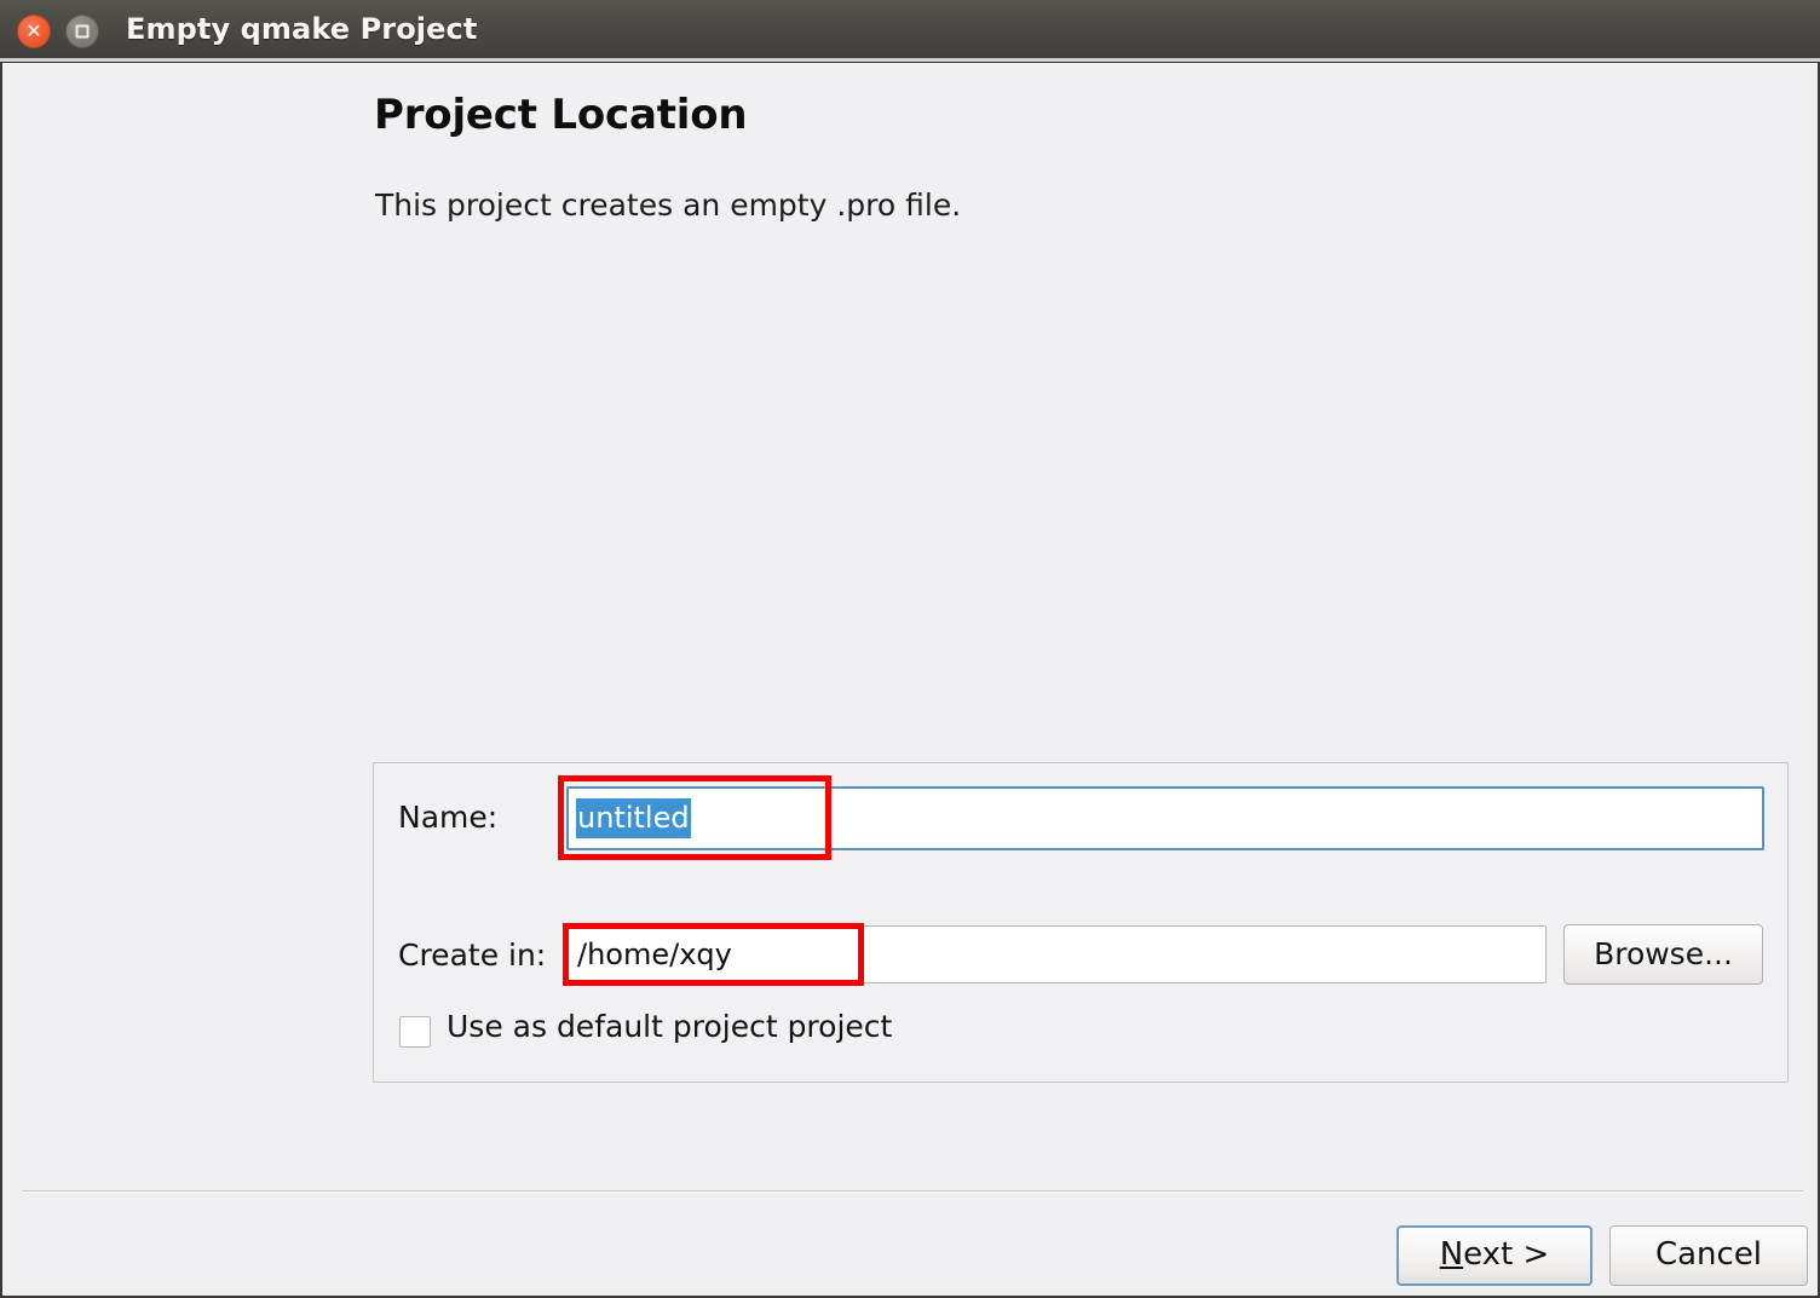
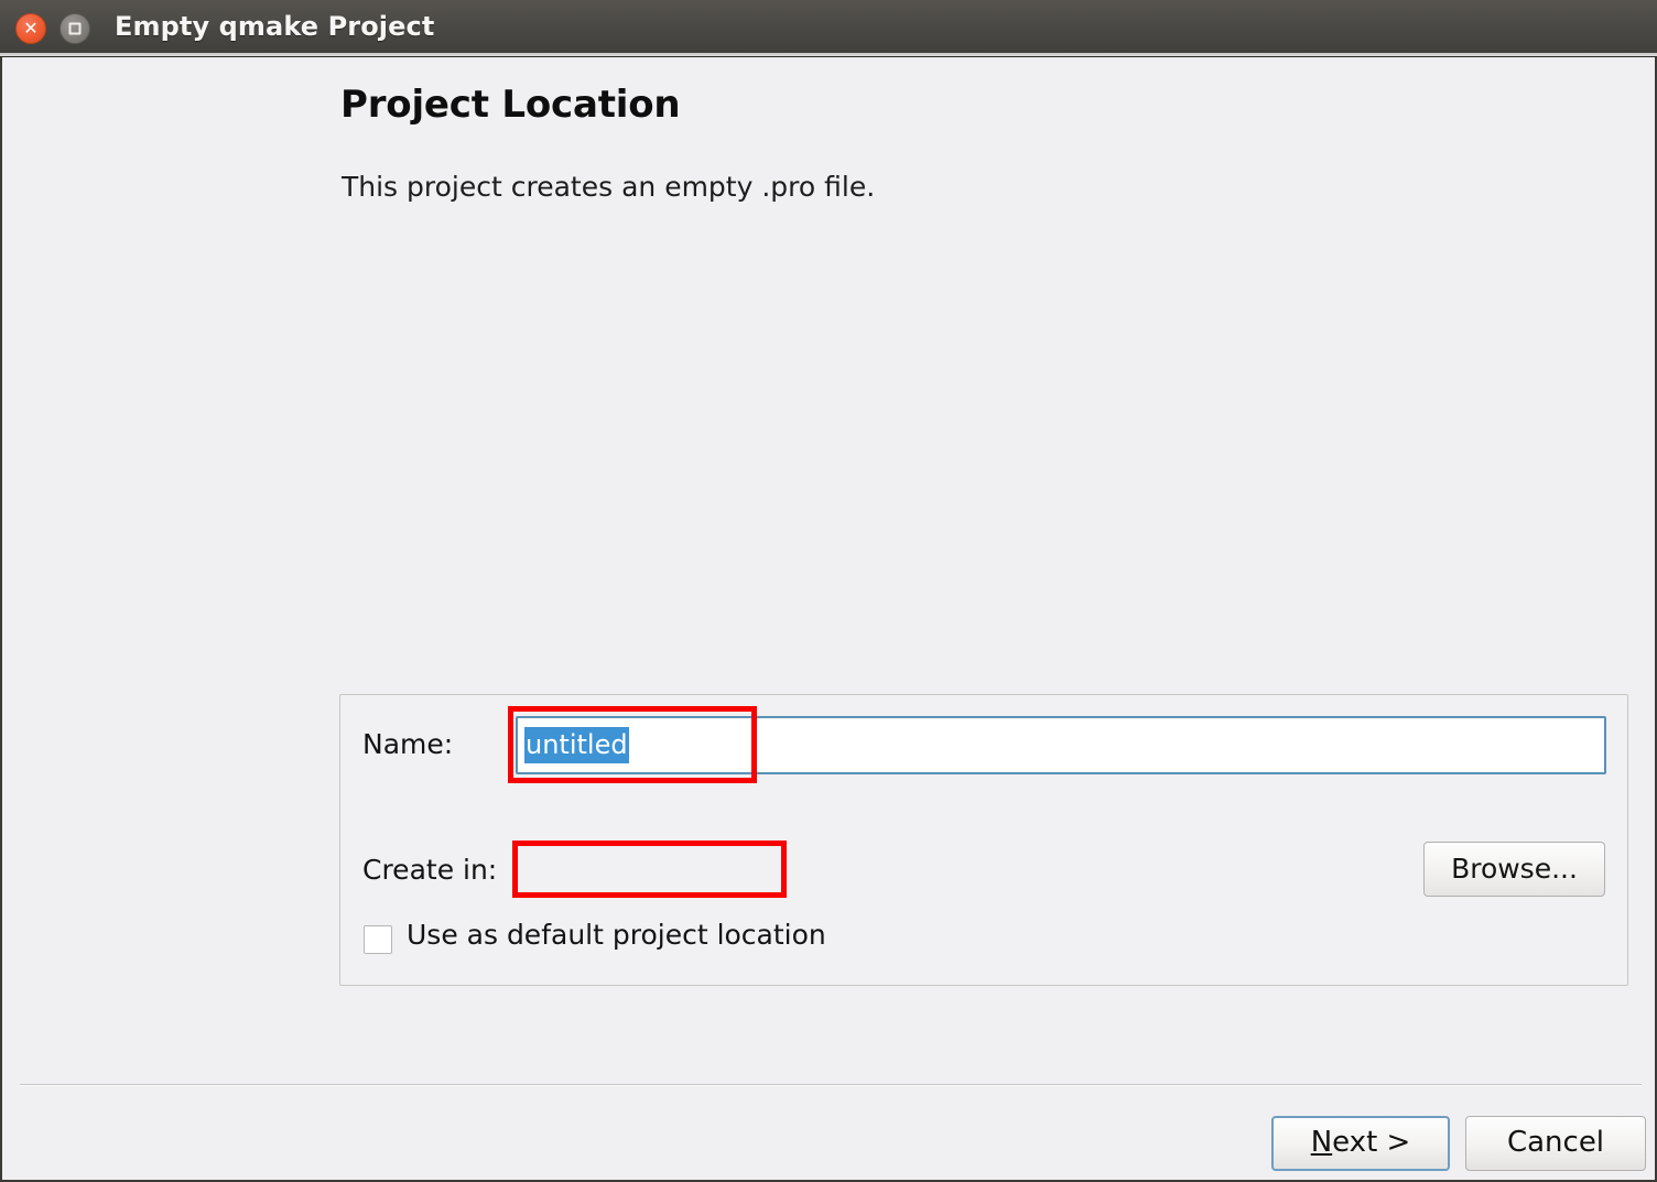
  ✕
  Empty qmake Project
  Project Location
  This project creates an empty .pro file.
  Name:
  untitled
  Create in:
- /home/xqy
  Browse...
- Use as default project project
+ Use as default project location
  Next >
  Cancel
